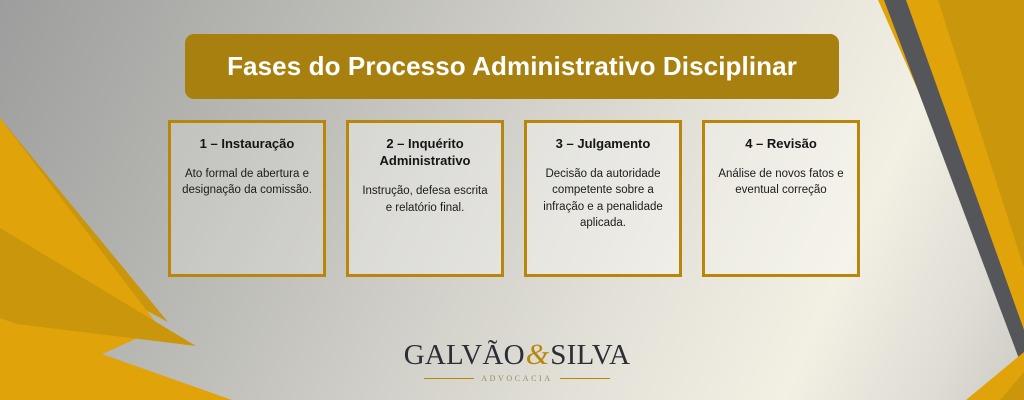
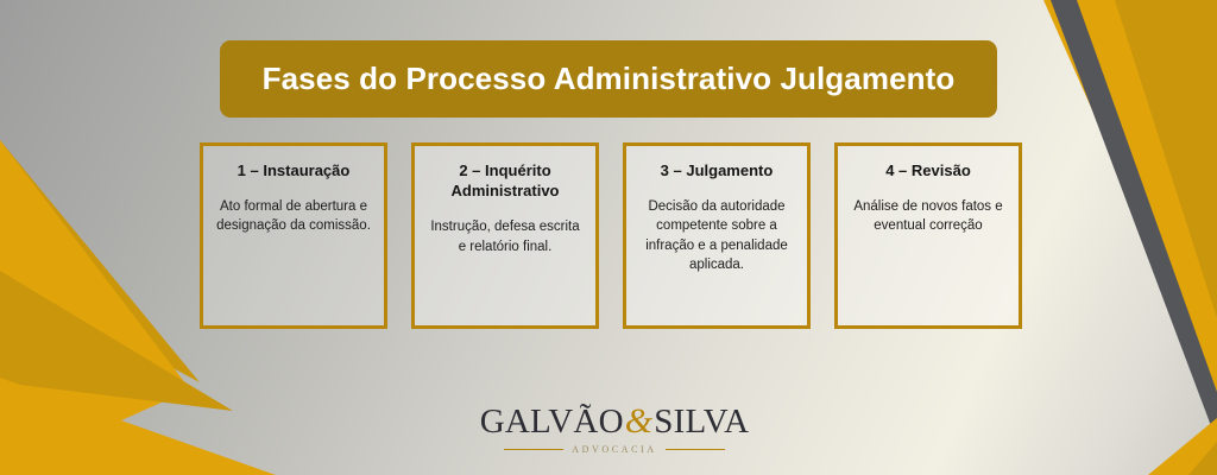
- Fases do Processo Administrativo Disciplinar
+ Fases do Processo Administrativo Julgamento
  1 – Instauração
  Ato formal de abertura e designação da comissão.
  2 – Inquérito Administrativo
  Instrução, defesa escrita e relatório final.
  3 – Julgamento
  Decisão da autoridade competente sobre a infração e a penalidade aplicada.
  4 – Revisão
  Análise de novos fatos e eventual correção
  GALVÃO
  &
  SILVA
  ADVOCACIA
